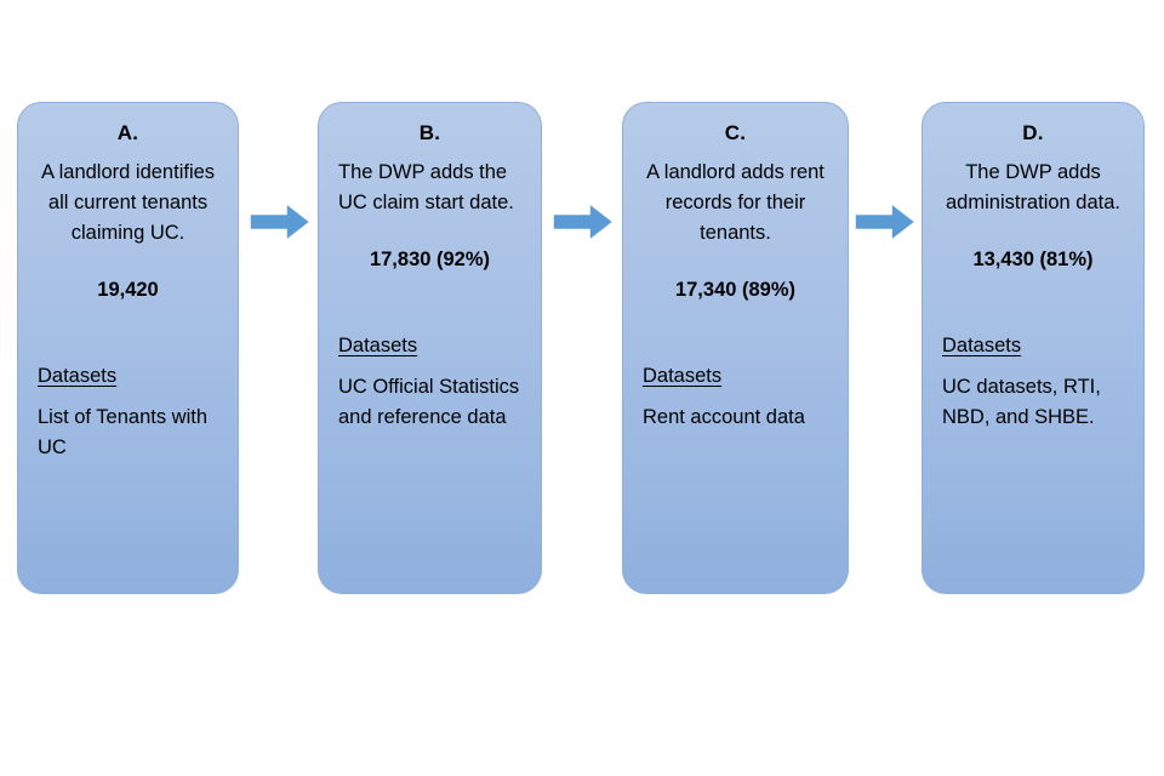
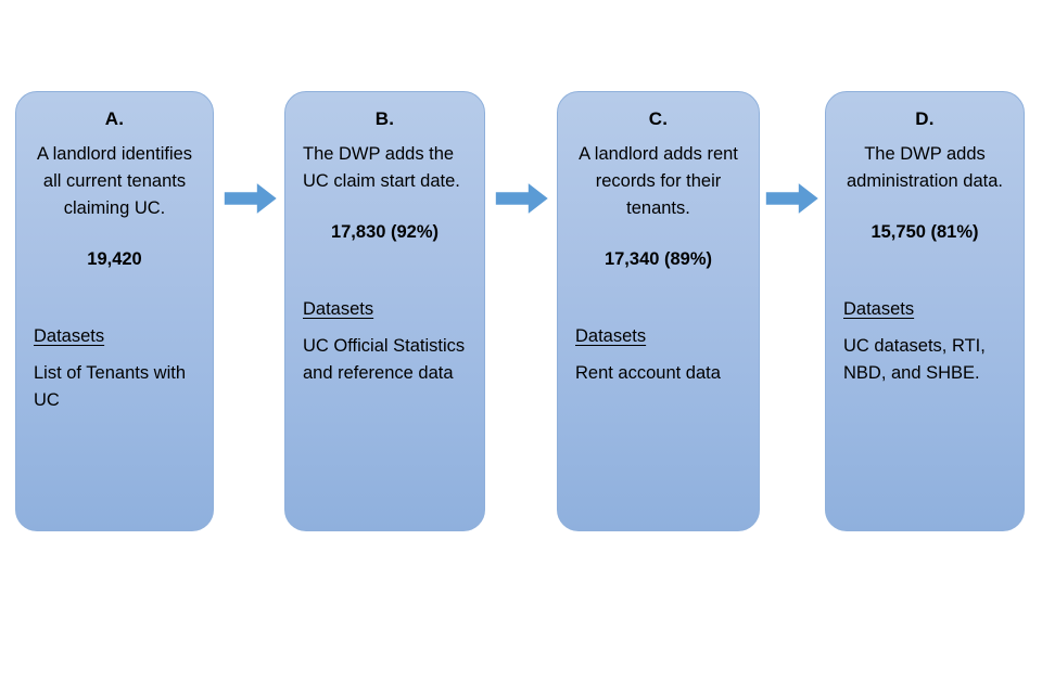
  A.
  A landlord identifies all current tenants claiming UC.
  19,420
  Datasets
  List of Tenants with UC
  B.
  The DWP adds the UC claim start date.
  17,830 (92%)
  Datasets
  UC Official Statistics and reference data
  C.
  A landlord adds rent records for their tenants.
  17,340 (89%)
  Datasets
  Rent account data
  D.
  The DWP adds administration data.
- 13,430 (81%)
+ 15,750 (81%)
  Datasets
  UC datasets, RTI, NBD, and SHBE.
